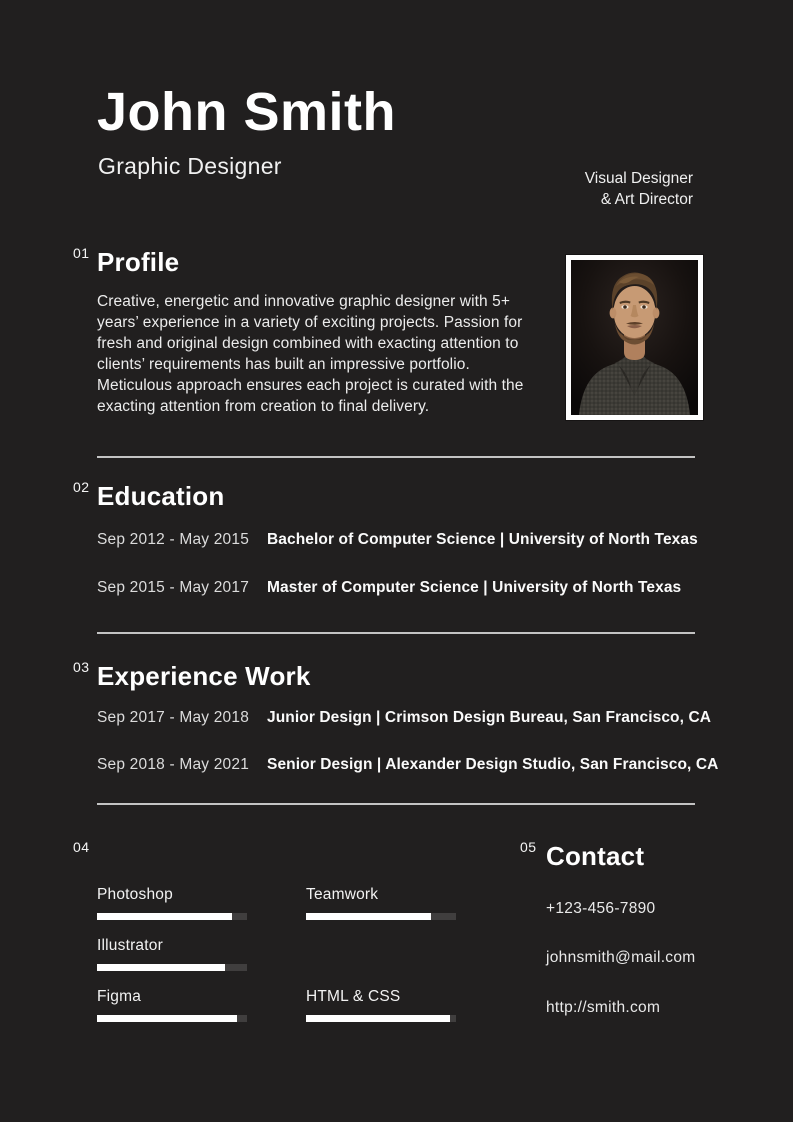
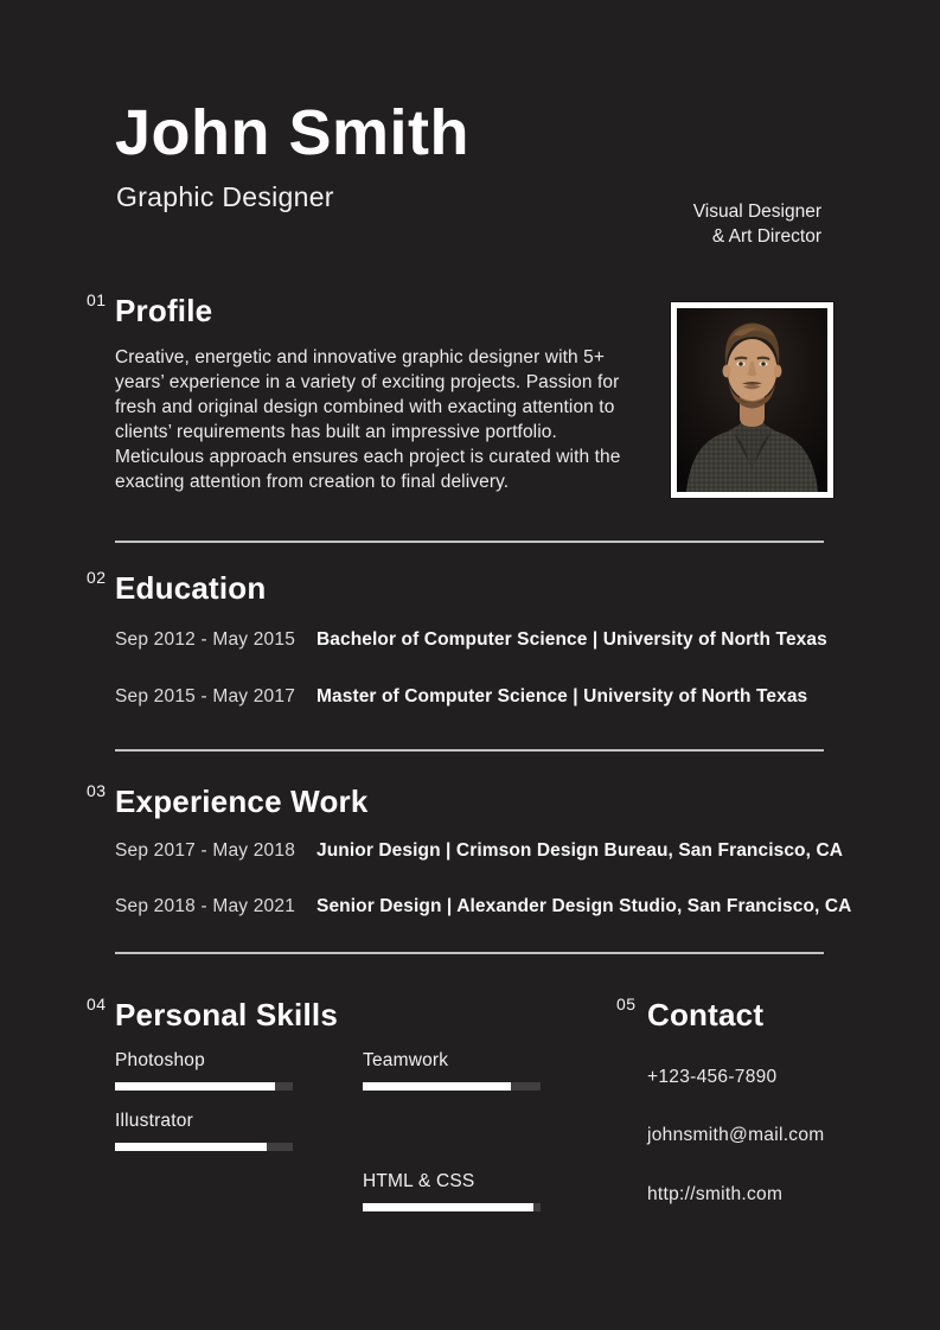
  John Smith
  Graphic Designer
  Visual Designer
  & Art Director
  01
  Profile
  Creative, energetic and innovative graphic designer with 5+ years’ experience in a variety of exciting projects. Passion for fresh and original design combined with exacting attention to clients’ requirements has built an impressive portfolio. Meticulous approach ensures each project is curated with the exacting attention from creation to final delivery.
  02
  Education
  Sep 2012 - May 2015
  Bachelor of Computer Science | University of North Texas
  Sep 2015 - May 2017
  Master of Computer Science | University of North Texas
  03
  Experience Work
  Sep 2017 - May 2018
  Junior Design | Crimson Design Bureau, San Francisco, CA
  Sep 2018 - May 2021
  Senior Design | Alexander Design Studio, San Francisco, CA
  04
+ Personal Skills
  Photoshop
  Illustrator
- Figma
  Teamwork
  HTML & CSS
  05
  Contact
  +123-456-7890
  johnsmith@mail.com
  http://smith.com
